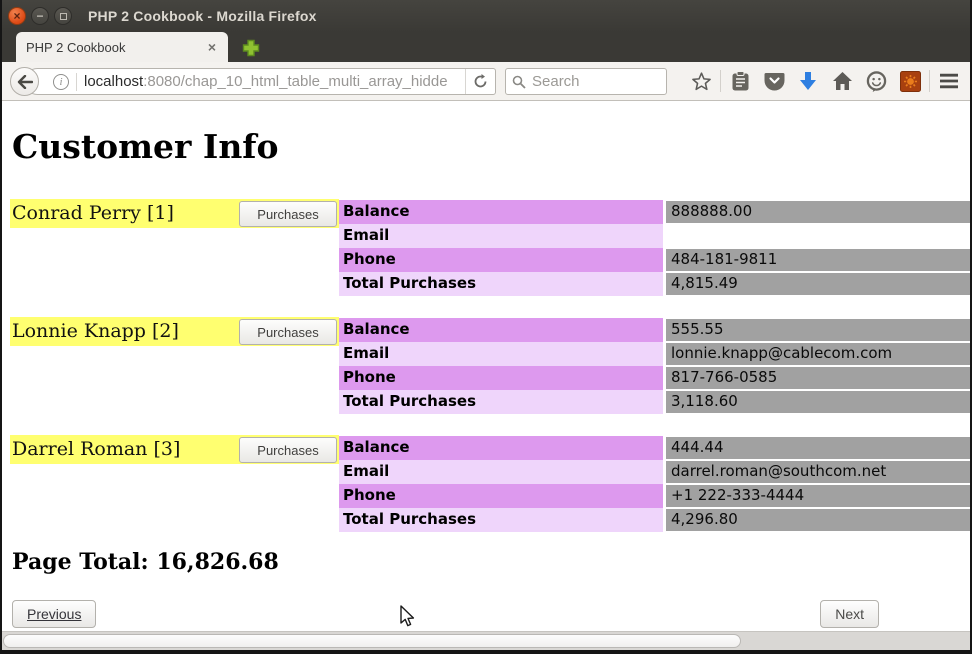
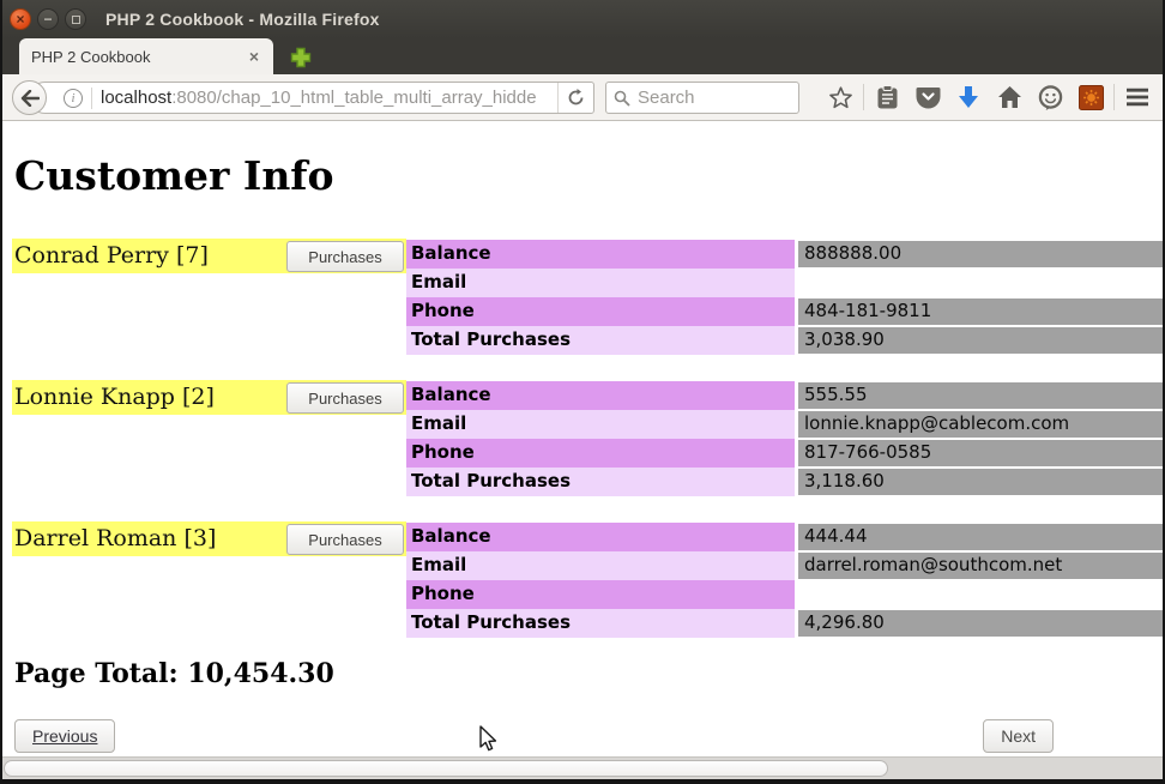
  ×
  −
  PHP 2 Cookbook - Mozilla Firefox
  PHP 2 Cookbook
  ×
  i
  localhost:8080/chap_10_html_table_multi_array_hidde
  Search
  Customer Info
- Conrad Perry [1]
+ Conrad Perry [7]
  Purchases
  Balance
  888888.00
  Email
  Phone
  484-181-9811
  Total Purchases
- 4,815.49
+ 3,038.90
  Lonnie Knapp [2]
  Purchases
  Balance
  555.55
  Email
  lonnie.knapp@cablecom.com
  Phone
  817-766-0585
  Total Purchases
  3,118.60
  Darrel Roman [3]
  Purchases
  Balance
  444.44
  Email
  darrel.roman@southcom.net
  Phone
- +1 222-333-4444
  Total Purchases
  4,296.80
- Page Total: 16,826.68
+ Page Total: 10,454.30
  Previous
  Next
